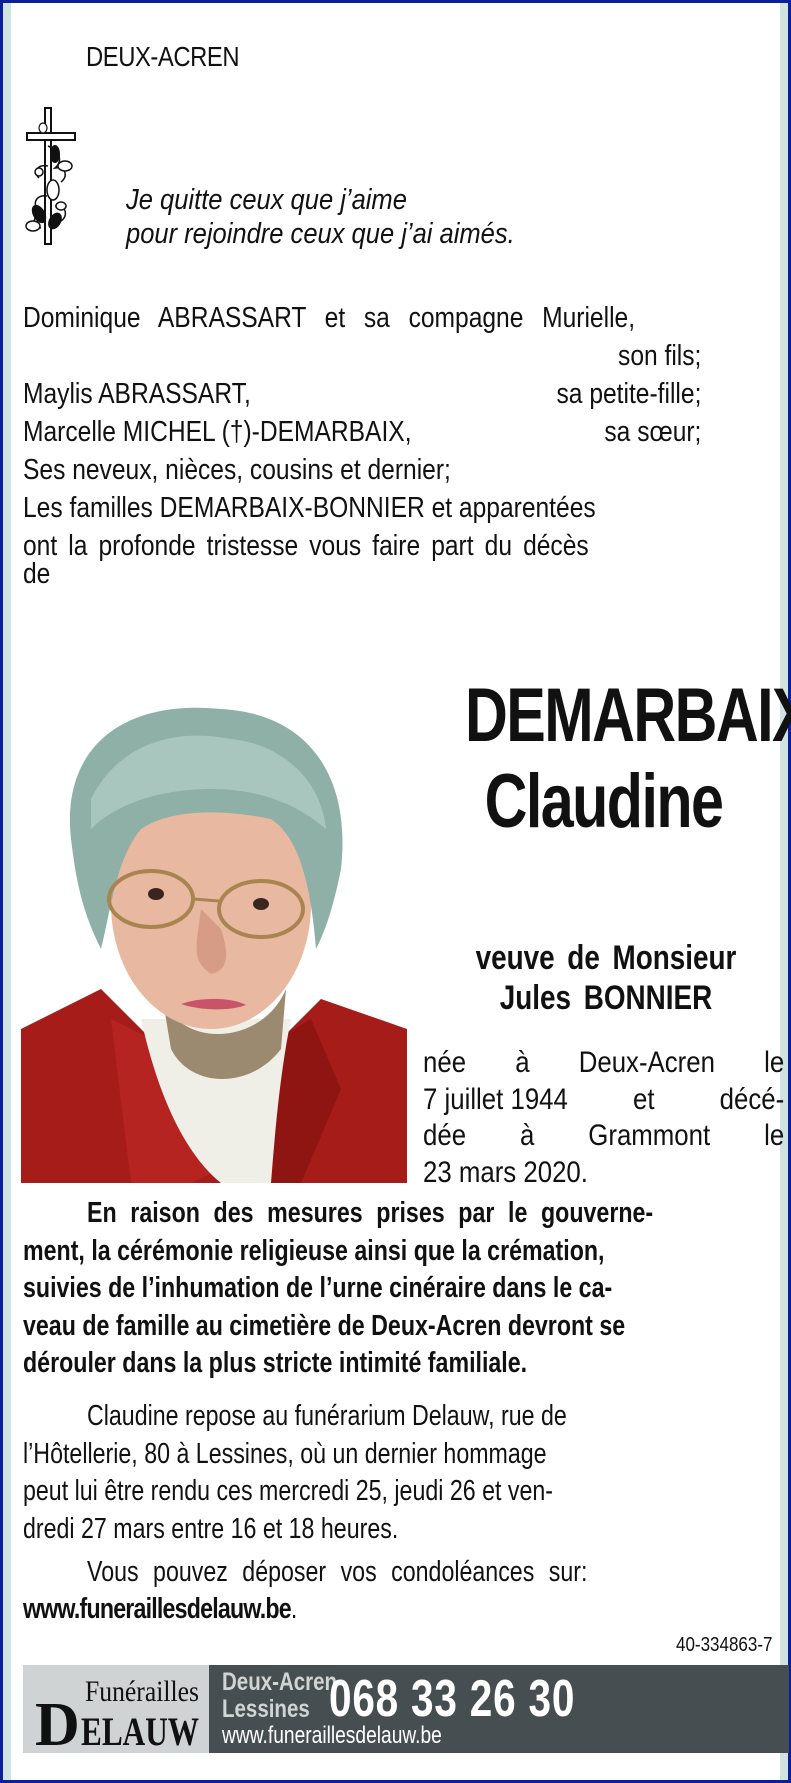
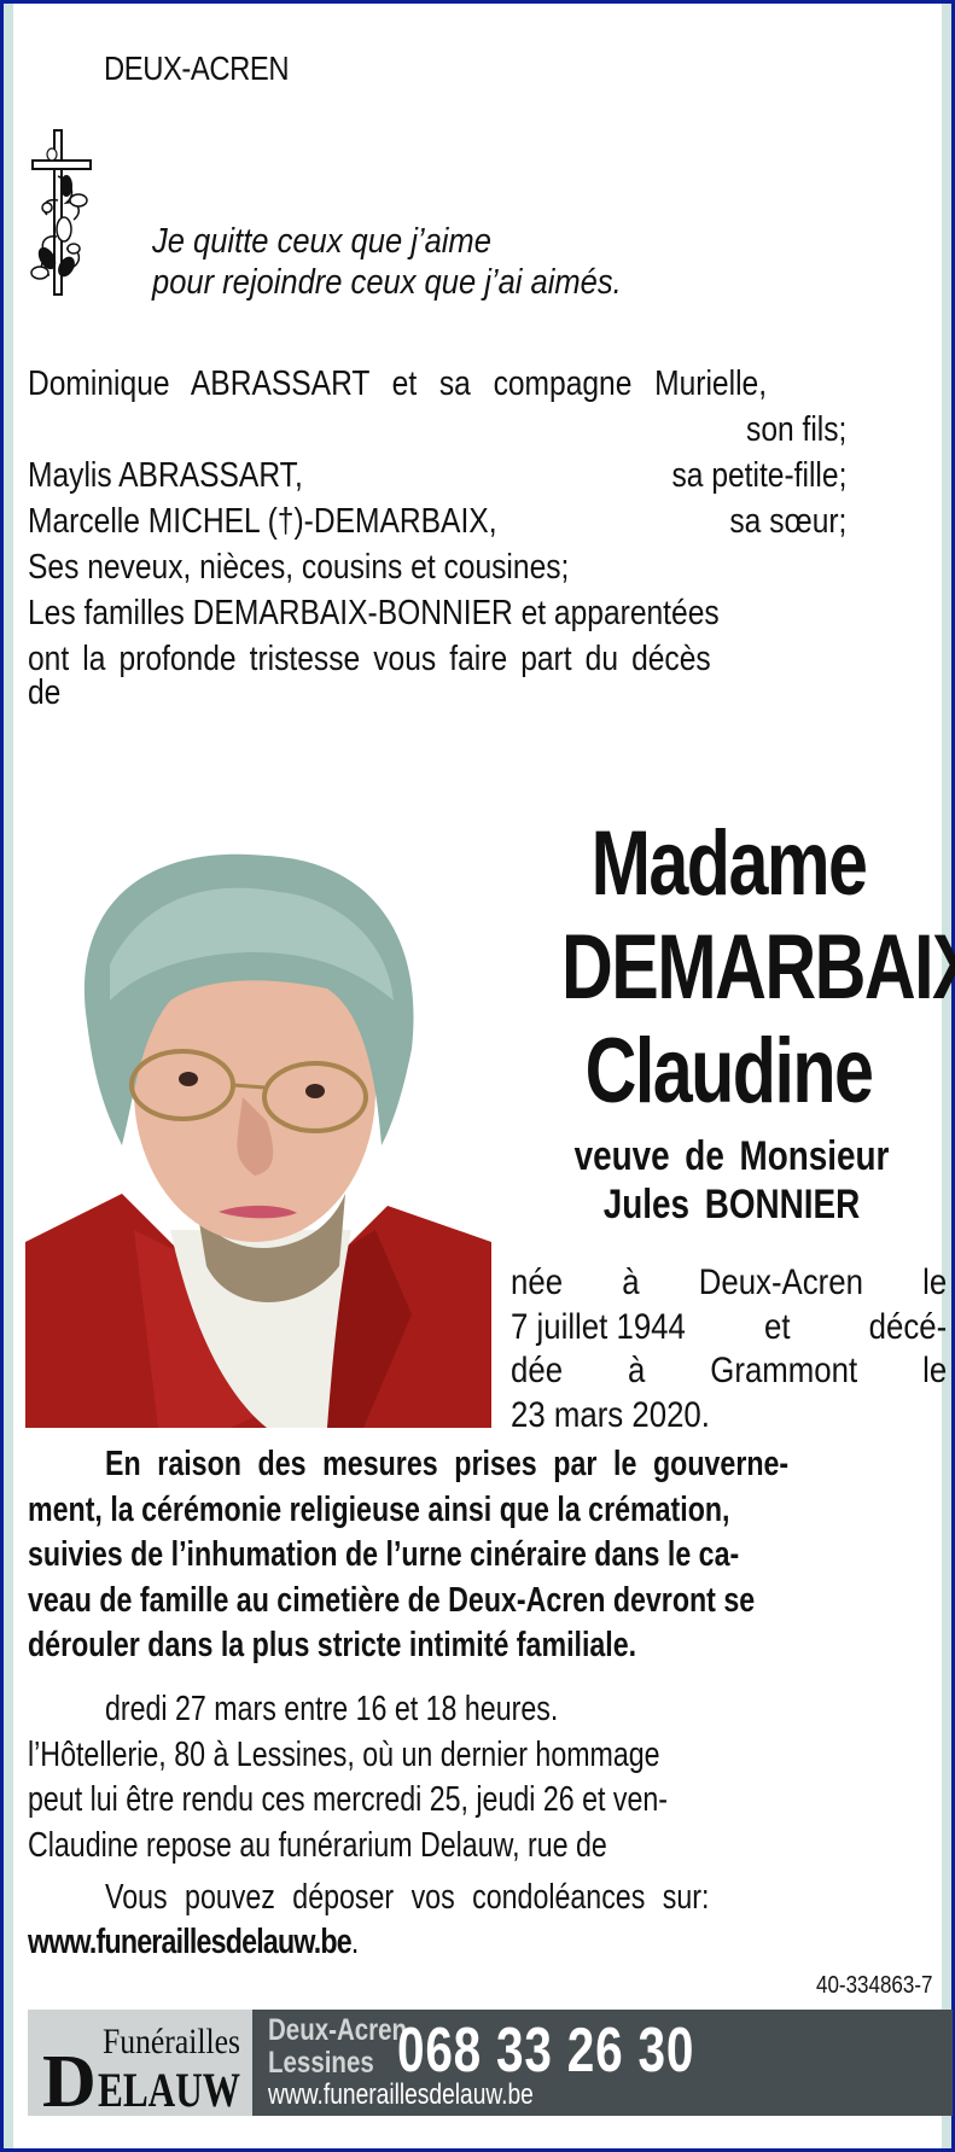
  DEUX-ACREN
  Je quitte ceux que j’aime
  pour rejoindre ceux que j’ai aimés.
  Dominique ABRASSART et sa compagne Murielle,
  son fils;
  Maylis ABRASSART,
  sa petite-fille;
  Marcelle MICHEL (†)-DEMARBAIX,
  sa sœur;
- Ses neveux, nièces, cousins et dernier;
+ Ses neveux, nièces, cousins et cousines;
  Les familles DEMARBAIX-BONNIER et apparentées
  ont la profonde tristesse vous faire part du décès
  de
+ Madame
  DEMARBAI
  Claudine
  veuve de Monsieur
  Jules BONNIER
  née
  à
  Deux-Acren
  le
  7 juillet 1944
  et
  décé-
  dée
  à
  Grammont
  le
  23 mars 2020.
  En raison des mesures prises par le gouverne-
  ment, la cérémonie religieuse ainsi que la crémation,
  suivies de l’inhumation de l’urne cinéraire dans le ca-
  veau de famille au cimetière de Deux-Acren devront se
  dérouler dans la plus stricte intimité familiale.
- Claudine repose au funérarium Delauw, rue de
+ dredi 27 mars entre 16 et 18 heures.
  l’Hôtellerie, 80 à Lessines, où un dernier hommage
  peut lui être rendu ces mercredi 25, jeudi 26 et ven-
- dredi 27 mars entre 16 et 18 heures.
+ Claudine repose au funérarium Delauw, rue de
  Vous pouvez déposer vos condoléances sur:
  www.funeraillesdelauw.be.
  40-334863-7
  Funérailles
  D
  ELAUW
  Deux-Acren
  Lessines
  068 33 26 30
  www.funeraillesdelauw.be
